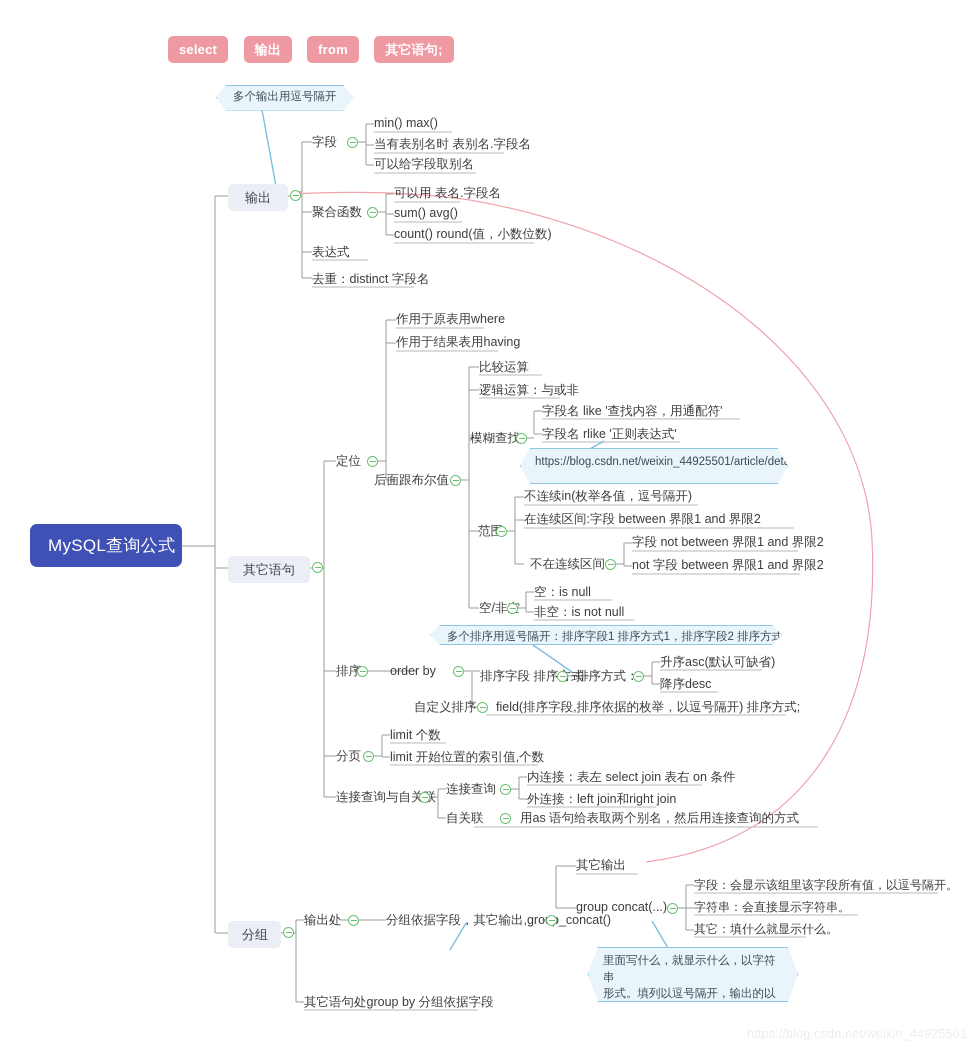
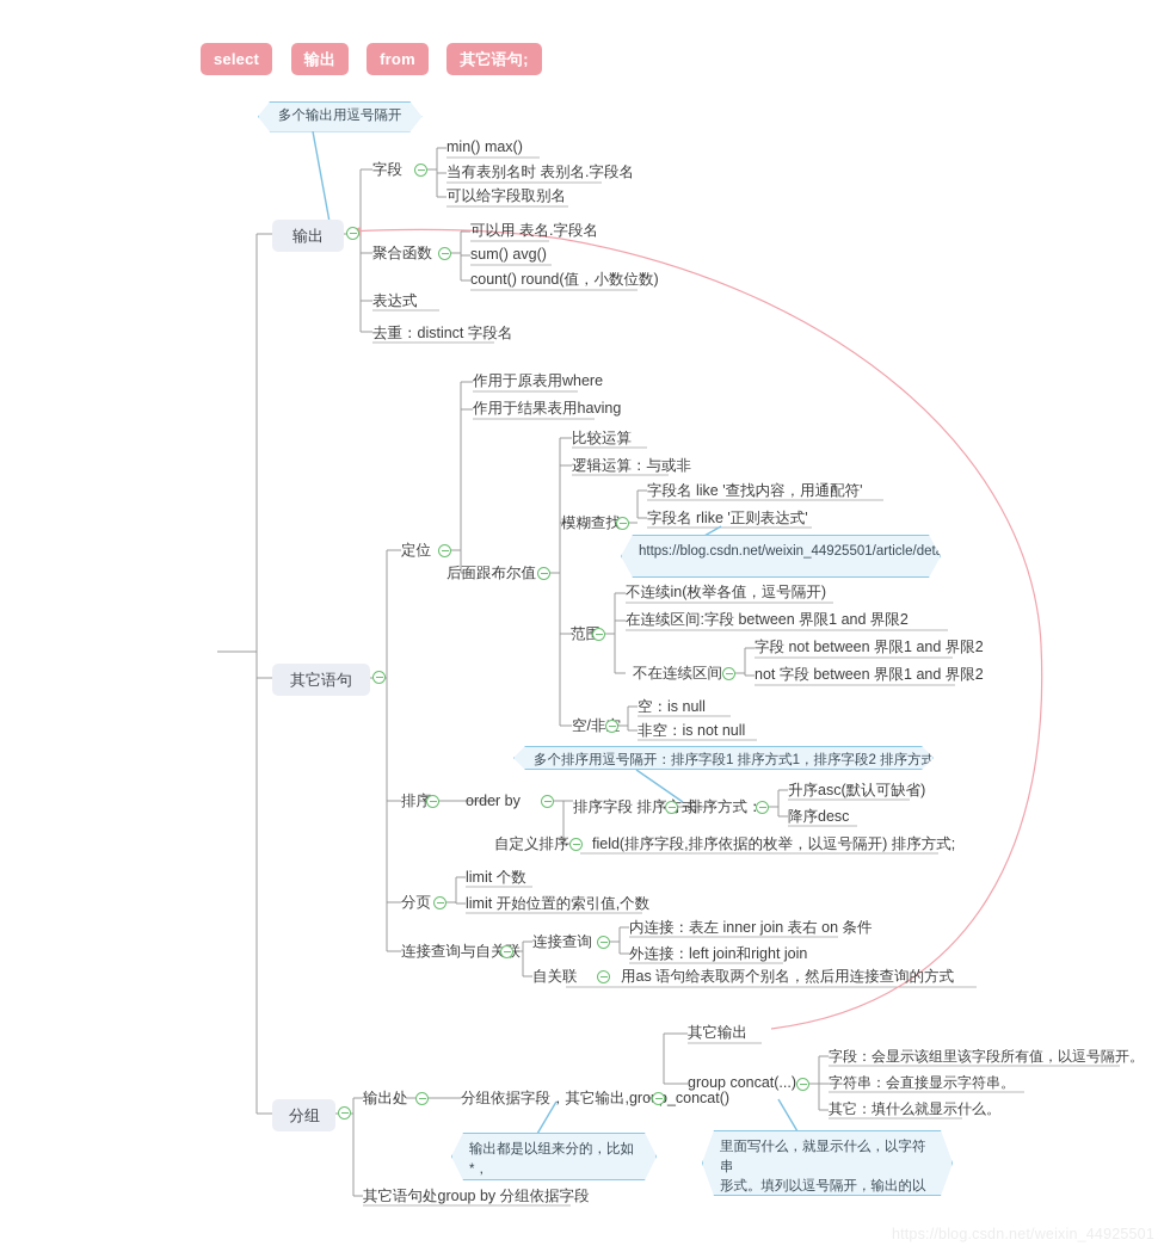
  select
  输出
  from
  其它语句;
  多个输出用逗号隔开
- MySQL查询公式
  输出
  字段
  min() max()
  当有表别名时 表别名.字段名
  可以给字段取别名
  聚合函数
  可以用 表名.字段名
  sum() avg()
  count() round(值，小数位数)
  表达式
  去重：distinct 字段名
  其它语句
  定位
  作用于原表用where
  作用于结果表用having
  后面跟布尔值
  比较运算
  逻辑运算：与或非
  模糊查找
  字段名 like '查找内容，用通配符'
  字段名 rlike '正则表达式'
  https://blog.csdn.net/weixin_44925501/article/det
  不连续in(枚举各值，逗号隔开)
  在连续区间:字段 between 界限1 and 界限2
  不在连续区间
  字段 not between 界限1 and 界限2
  not 字段 between 界限1 and 界限2
  空/非
  空：is null
  非空：is not null
  多个排序用逗号隔开：排序字段1 排序方式1，排序字段2 排序方式
  排序
  order by
  排序字段 排序式
  排序方式
  升序asc(默认可缺省)
  降序desc
  自定义排序
  field(排序字段,排序依据的枚举，以逗号隔开) 排序方式;
  limit 个数
  limit 开始位置的索引值,个数
  连接查询与自关
  连接查询
- 内连接：表左 select join 表右 on 条件
+ 内连接：表左 inner join 表右 on 条件
  外连接：left join和right join
  自关联
  用as 语句给表取两个别名，然后用连接查询的方式
  分组
  输出处
  分组依据字段，其它输出,gro_concat()
  其它输出
  group concat(...)
  字段：会显示该组里该字段所有值，以逗号隔开。
  字符串：会直接显示字符串。
  其它：填什么就显示什么。
+ 输出都是以组来分的，比如*，
  里面写什么，就显示什么，以字符串
  形式。填列以逗号隔开，输出的以
  其它语句处group by 分组依据字段
